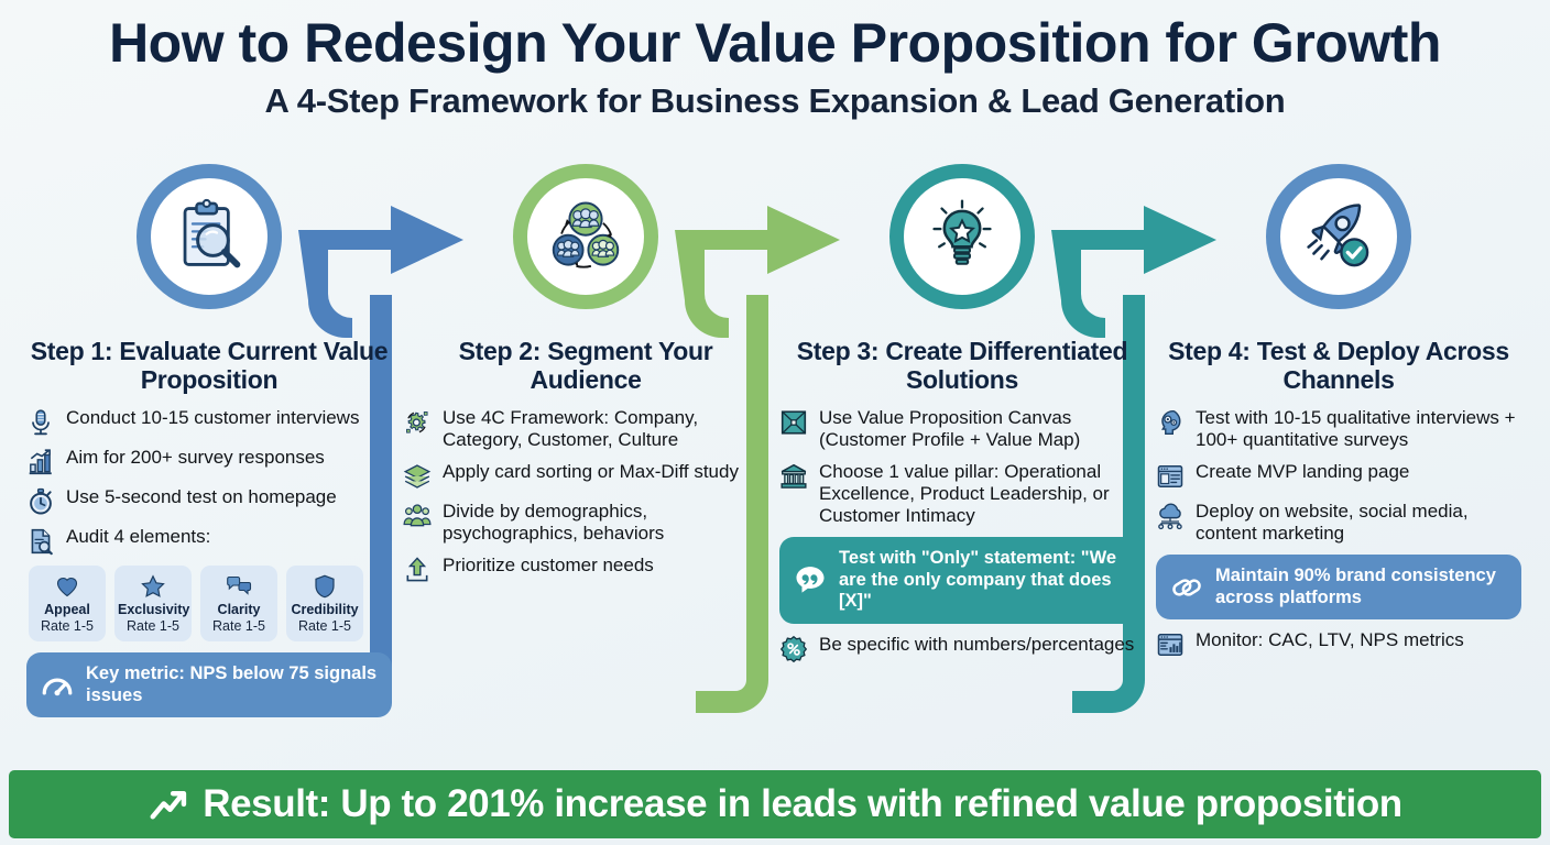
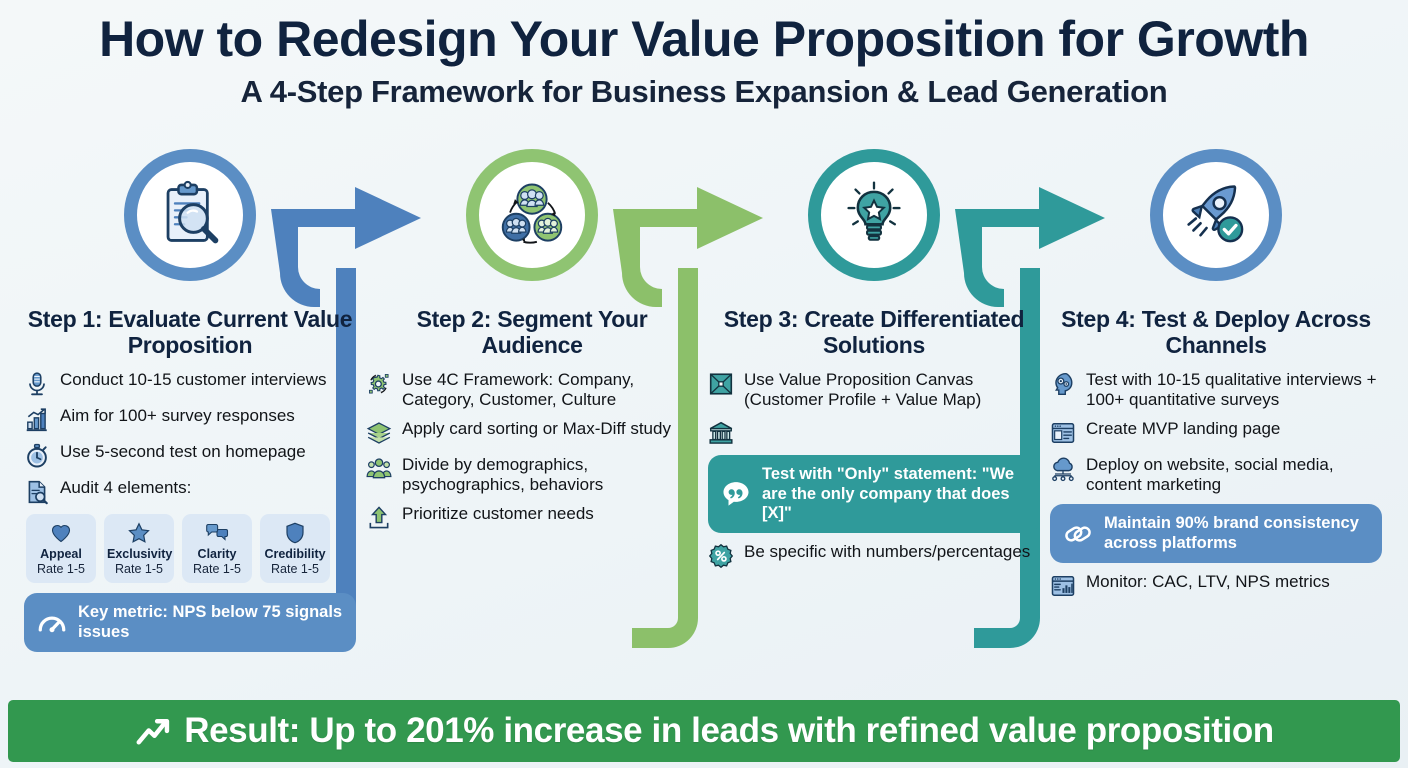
  How to Redesign Your Value Proposition for Growth
  A 4-Step Framework for Business Expansion & Lead Generation
  Step 1: Evaluate Current Value Proposition
  Conduct 10-15 customer interviews
- Aim for 200+ survey responses
+ Aim for 100+ survey responses
  Use 5-second test on homepage
  Audit 4 elements:
  Appeal
  Rate 1-5
  Exclusivity
  Rate 1-5
  Clarity
  Rate 1-5
  Credibility
  Rate 1-5
  Key metric: NPS below 75 signals issues
  Step 2: Segment Your Audience
  Use 4C Framework: Company, Category, Customer, Culture
  Apply card sorting or Max-Diff study
  Divide by demographics, psychographics, behaviors
  Prioritize customer needs
  Step 3: Create Differentiated Solutions
  Use Value Proposition Canvas (Customer Profile + Value Map)
- Choose 1 value pillar: Operational Excellence, Product Leadership, or Customer Intimacy
  Test with "Only" statement: "We are the only company that does [X]"
  Be specific with numbers/percentages
  Step 4: Test & Deploy Across Channels
  Test with 10-15 qualitative interviews + 100+ quantitative surveys
  Create MVP landing page
  Deploy on website, social media, content marketing
  Maintain 90% brand consistency across platforms
  Monitor: CAC, LTV, NPS metrics
  Result: Up to 201% increase in leads with refined value proposition
